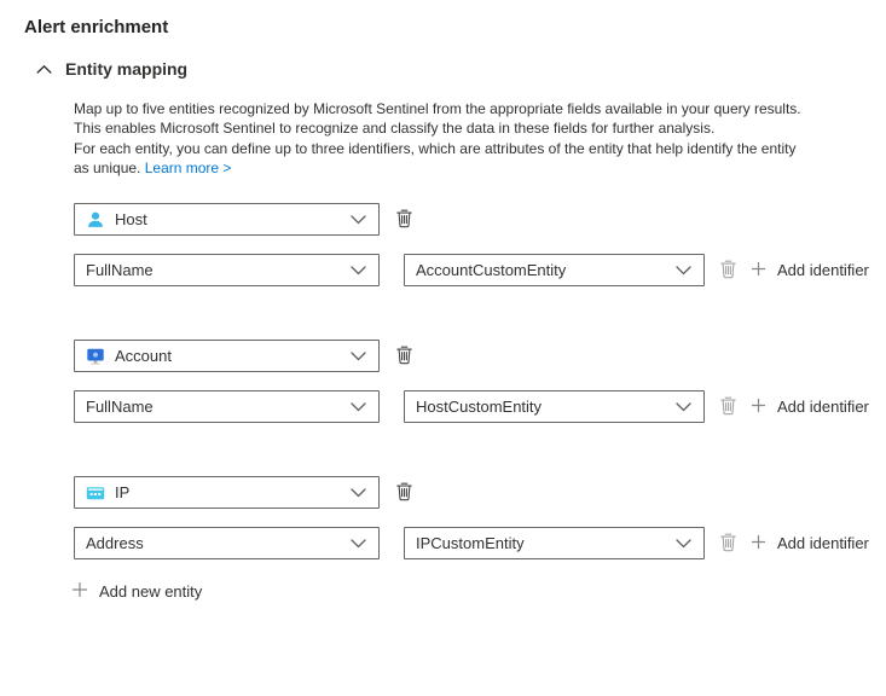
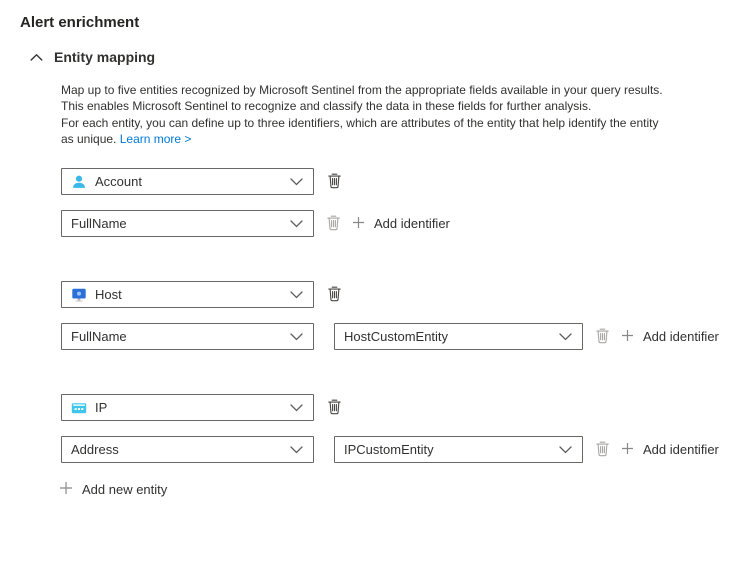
  Alert enrichment
  Entity mapping
  Map up to five entities recognized by Microsoft Sentinel from the appropriate fields available in your query results.
  This enables Microsoft Sentinel to recognize and classify the data in these fields for further analysis.
  For each entity, you can define up to three identifiers, which are attributes of the entity that help identify the entity
  as unique. Learn more >
- Host
+ Account
  FullName
- AccountCustomEntity
  Add identifier
- Account
+ Host
  FullName
  HostCustomEntity
  Add identifier
  IP
  Address
  IPCustomEntity
  Add identifier
  Add new entity
